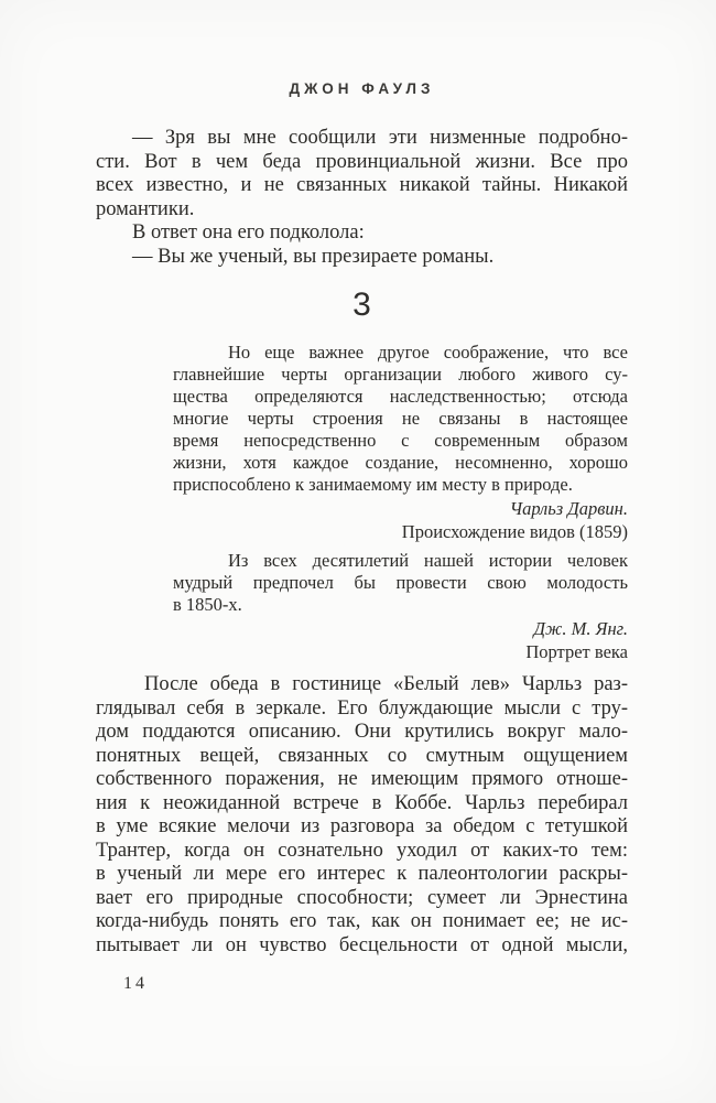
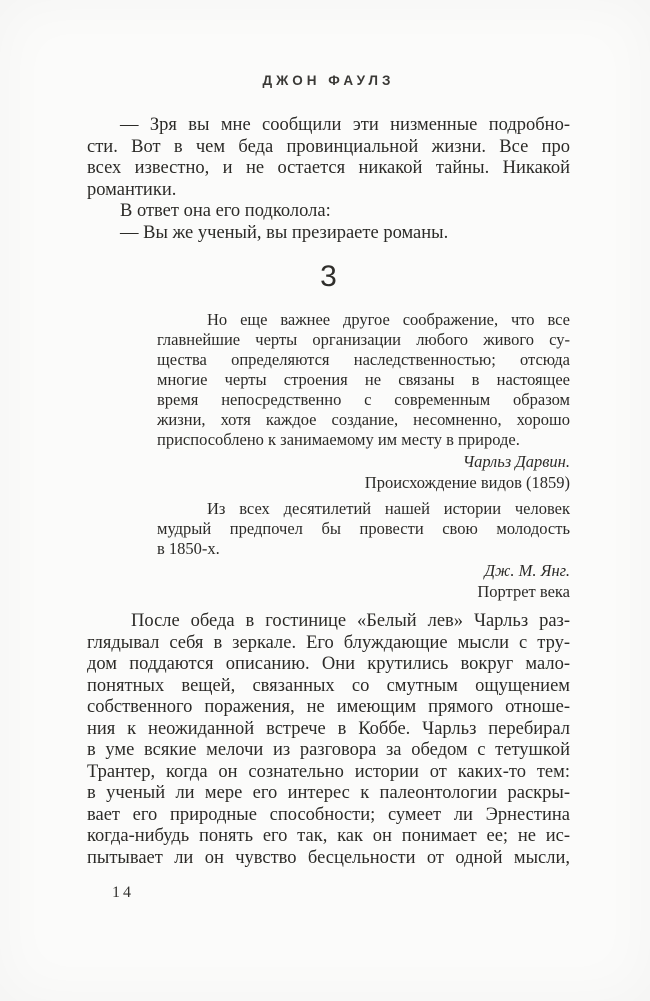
  ДЖОН ФАУЛЗ
  — Зря вы мне сообщили эти низменные подробно-
  сти. Вот в чем беда провинциальной жизни. Все про
- всех известно, и не связанных никакой тайны. Никакой
+ всех известно, и не остается никакой тайны. Никакой
  романтики.
  В ответ она его подколола:
  — Вы же ученый, вы презираете романы.
  3
  Но еще важнее другое соображение, что все
  главнейшие черты организации любого живого су-
  щества определяются наследственностью; отсюда
  многие черты строения не связаны в настоящее
  время непосредственно с современным образом
  жизни, хотя каждое создание, несомненно, хорошо
  приспособлено к занимаемому им месту в природе.
  Чарльз Дарвин.
  Происхождение видов (1859)
  Из всех десятилетий нашей истории человек
  мудрый предпочел бы провести свою молодость
  в 1850-х.
  Дж. М. Янг.
  Портрет века
  После обеда в гостинице «Белый лев» Чарльз раз-
  глядывал себя в зеркале. Его блуждающие мысли с тру-
  дом поддаются описанию. Они крутились вокруг мало-
  понятных вещей, связанных со смутным ощущением
  собственного поражения, не имеющим прямого отноше-
  ния к неожиданной встрече в Коббе. Чарльз перебирал
  в уме всякие мелочи из разговора за обедом с тетушкой
- Трантер, когда он сознательно уходил от каких-то тем:
+ Трантер, когда он сознательно истории от каких-то тем:
  в ученый ли мере его интерес к палеонтологии раскры-
  вает его природные способности; сумеет ли Эрнестина
  когда-нибудь понять его так, как он понимает ее; не ис-
  пытывает ли он чувство бесцельности от одной мысли,
  14
